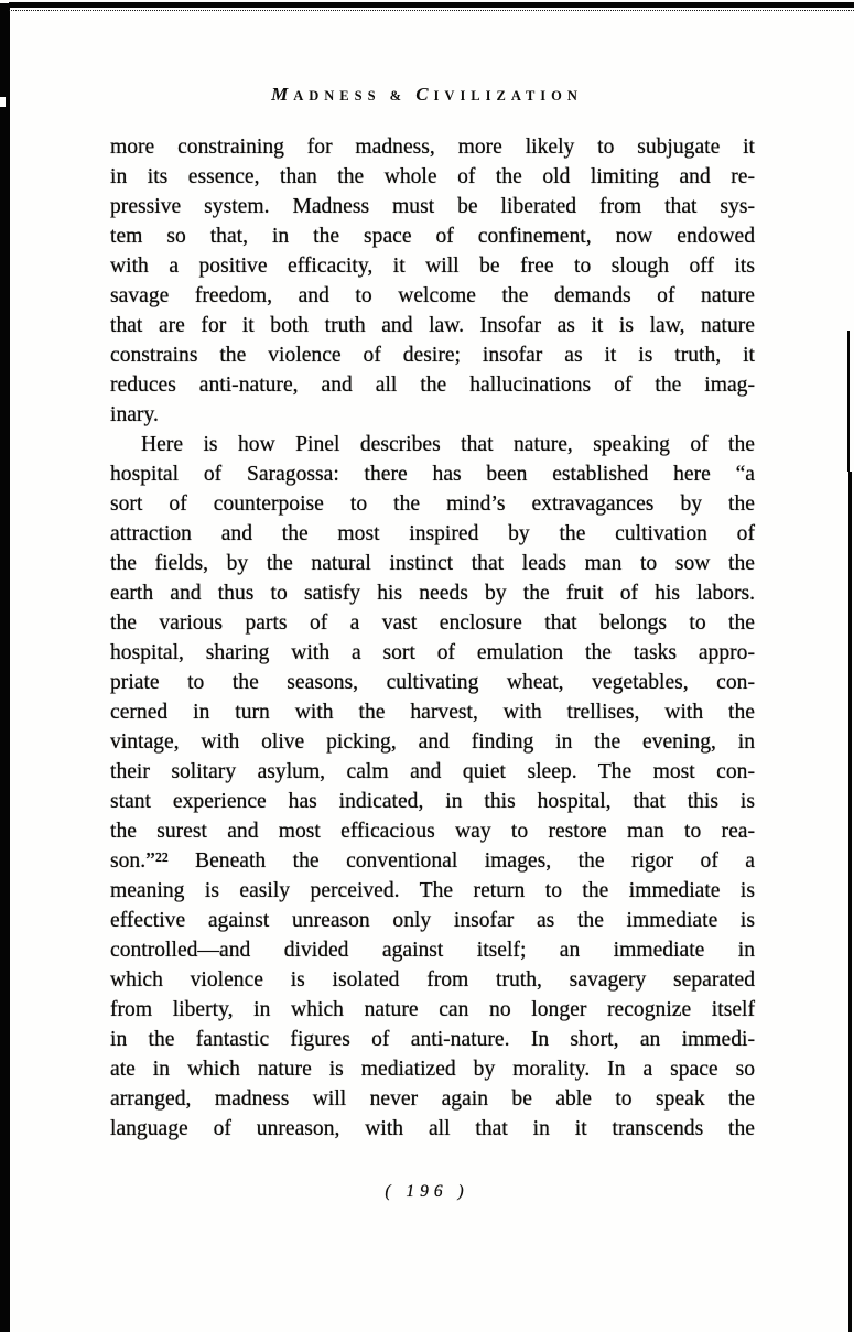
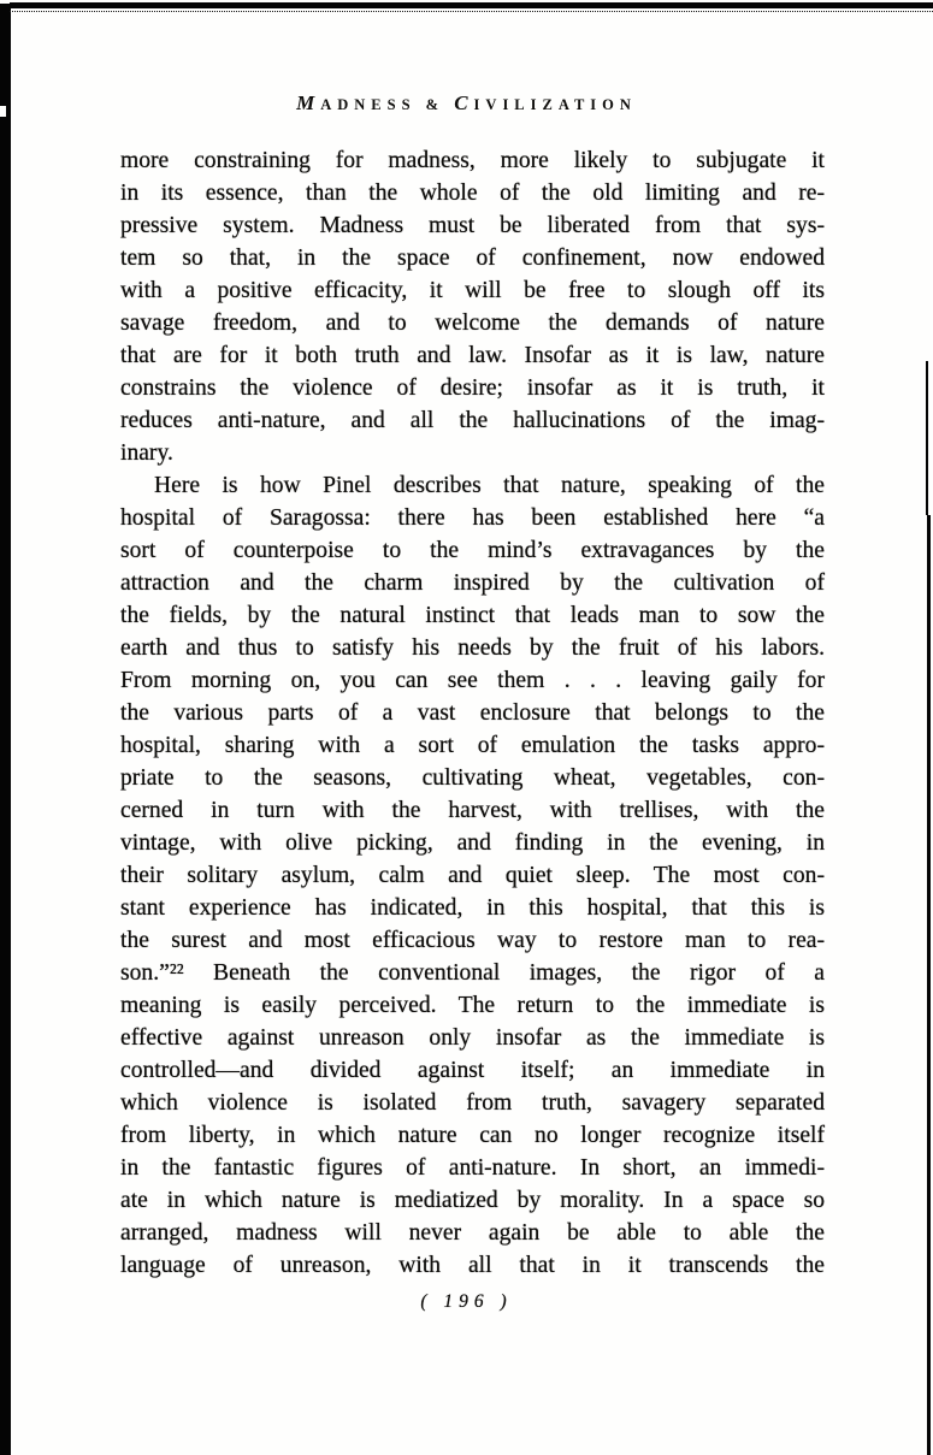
  MADNESS & CIVILIZATION
  more constraining for madness, more likely to subjugate it
  in its essence, than the whole of the old limiting and re-
  pressive system. Madness must be liberated from that sys-
  tem so that, in the space of confinement, now endowed
  with a positive efficacity, it will be free to slough off its
  savage freedom, and to welcome the demands of nature
  that are for it both truth and law. Insofar as it is law, nature
  constrains the violence of desire; insofar as it is truth, it
  reduces anti-nature, and all the hallucinations of the imag-
  inary.
  Here is how Pinel describes that nature, speaking of the
  hospital of Saragossa: there has been established here “a
  sort of counterpoise to the mind’s extravagances by the
- attraction and the most inspired by the cultivation of
+ attraction and the charm inspired by the cultivation of
  the fields, by the natural instinct that leads man to sow the
  earth and thus to satisfy his needs by the fruit of his labors.
+ From morning on, you can see them . . . leaving gaily for
  the various parts of a vast enclosure that belongs to the
  hospital, sharing with a sort of emulation the tasks appro-
  priate to the seasons, cultivating wheat, vegetables, con-
  cerned in turn with the harvest, with trellises, with the
  vintage, with olive picking, and finding in the evening, in
  their solitary asylum, calm and quiet sleep. The most con-
  stant experience has indicated, in this hospital, that this is
  the surest and most efficacious way to restore man to rea-
  son.”²² Beneath the conventional images, the rigor of a
  meaning is easily perceived. The return to the immediate is
  effective against unreason only insofar as the immediate is
  controlled—and divided against itself; an immediate in
  which violence is isolated from truth, savagery separated
  from liberty, in which nature can no longer recognize itself
  in the fantastic figures of anti-nature. In short, an immedi-
  ate in which nature is mediatized by morality. In a space so
- arranged, madness will never again be able to speak the
+ arranged, madness will never again be able to able the
  language of unreason, with all that in it transcends the
  ( 196 )
